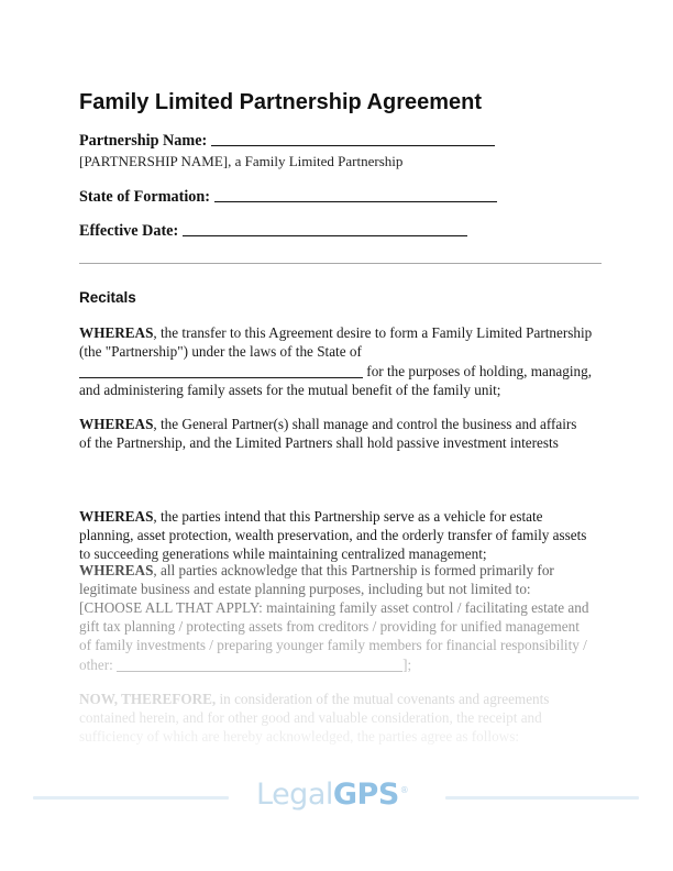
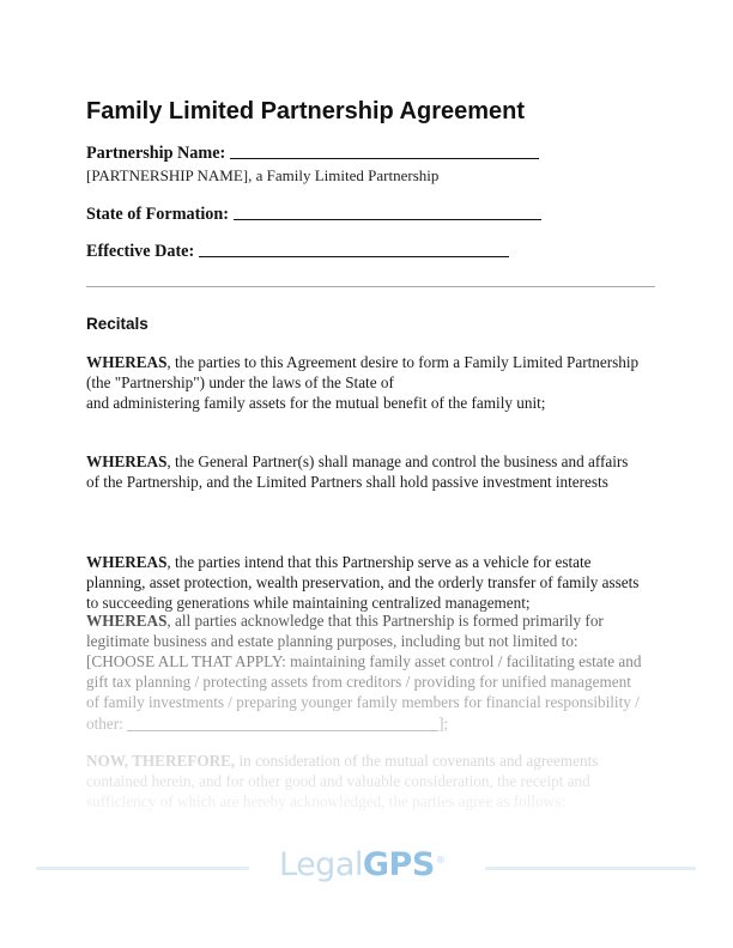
  Family Limited Partnership Agreement
  Partnership Name:
  [PARTNERSHIP NAME], a Family Limited Partnership
  State of Formation:
  Effective Date:
  Recitals
- WHEREAS, the transfer to this Agreement desire to form a Family Limited Partnership
+ WHEREAS, the parties to this Agreement desire to form a Family Limited Partnership
  (the "Partnership") under the laws of the State of
- for the purposes of holding, managing,
  and administering family assets for the mutual benefit of the family unit;
  WHEREAS, the General Partner(s) shall manage and control the business and affairs
  of the Partnership, and the Limited Partners shall hold passive investment interests
  WHEREAS, the parties intend that this Partnership serve as a vehicle for estate
  planning, asset protection, wealth preservation, and the orderly transfer of family assets
  LegalGPS®
